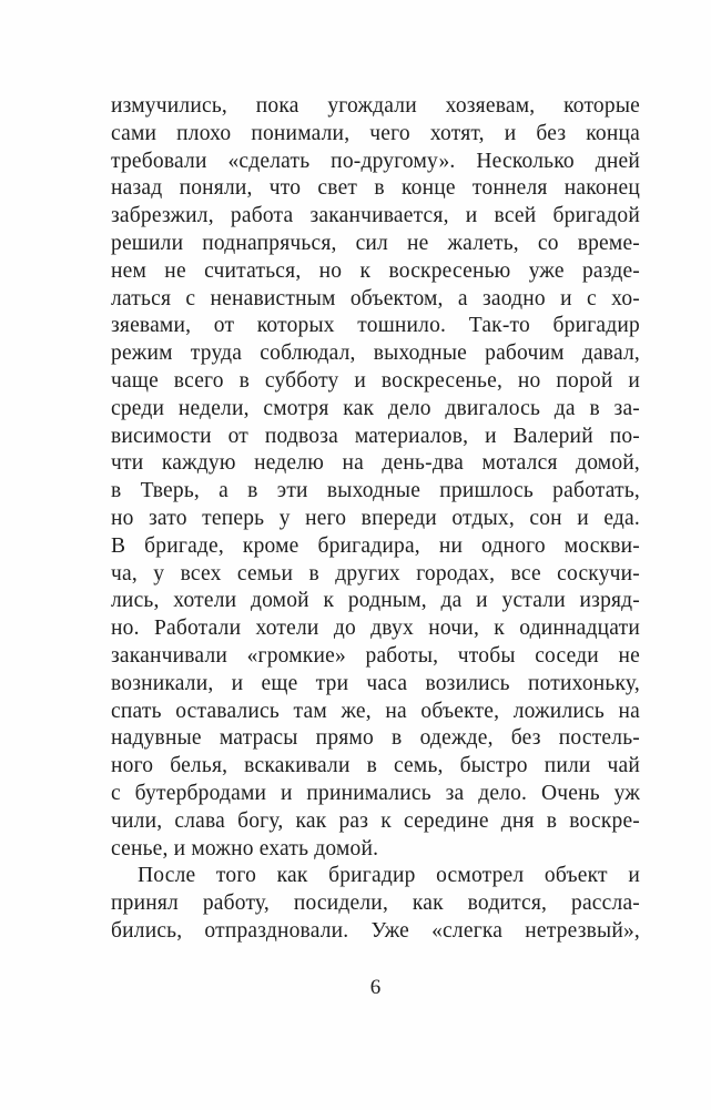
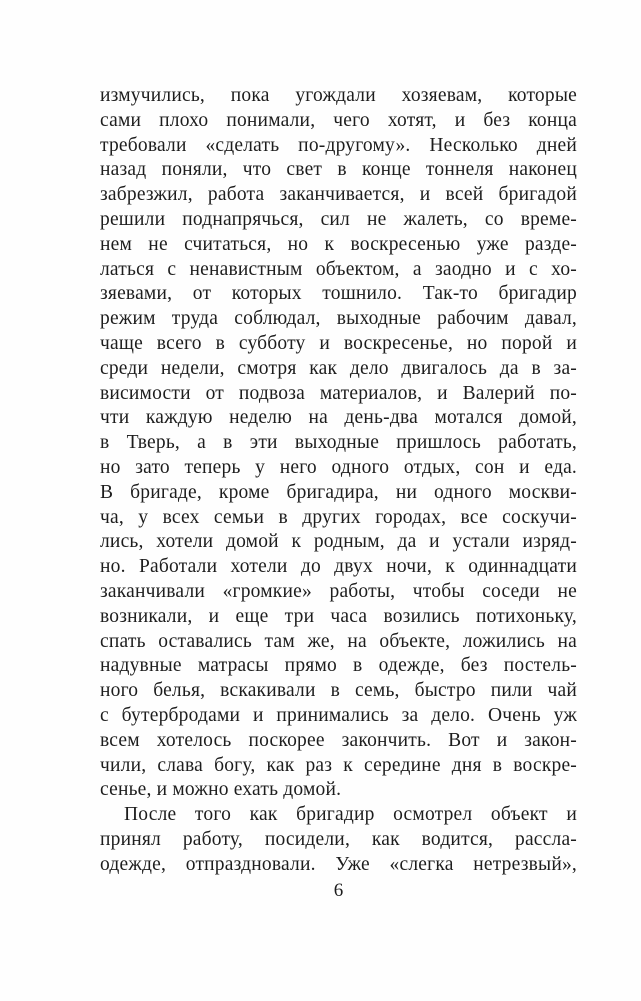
  измучились, пока угождали хозяевам, которые
  сами плохо понимали, чего хотят, и без конца
  требовали «сделать по-другому». Несколько дней
  назад поняли, что свет в конце тоннеля наконец
  забрезжил, работа заканчивается, и всей бригадой
  решили поднапрячься, сил не жалеть, со време-
  нем не считаться, но к воскресенью уже разде-
  латься с ненавистным объектом, а заодно и с хо-
  зяевами, от которых тошнило. Так-то бригадир
  режим труда соблюдал, выходные рабочим давал,
  чаще всего в субботу и воскресенье, но порой и
  среди недели, смотря как дело двигалось да в за-
  висимости от подвоза материалов, и Валерий по-
  чти каждую неделю на день-два мотался домой,
  в Тверь, а в эти выходные пришлось работать,
- но зато теперь у него впереди отдых, сон и еда.
+ но зато теперь у него одного отдых, сон и еда.
  В бригаде, кроме бригадира, ни одного москви-
  ча, у всех семьи в других городах, все соскучи-
  лись, хотели домой к родным, да и устали изряд-
  но. Работали хотели до двух ночи, к одиннадцати
  заканчивали «громкие» работы, чтобы соседи не
  возникали, и еще три часа возились потихоньку,
  спать оставались там же, на объекте, ложились на
  надувные матрасы прямо в одежде, без постель-
  ного белья, вскакивали в семь, быстро пили чай
  с бутербродами и принимались за дело. Очень уж
+ всем хотелось поскорее закончить. Вот и закон-
  чили, слава богу, как раз к середине дня в воскре-
  сенье, и можно ехать домой.
  После того как бригадир осмотрел объект и
  принял работу, посидели, как водится, рассла-
- бились, отпраздновали. Уже «слегка нетрезвый»,
+ одежде, отпраздновали. Уже «слегка нетрезвый»,
  6
